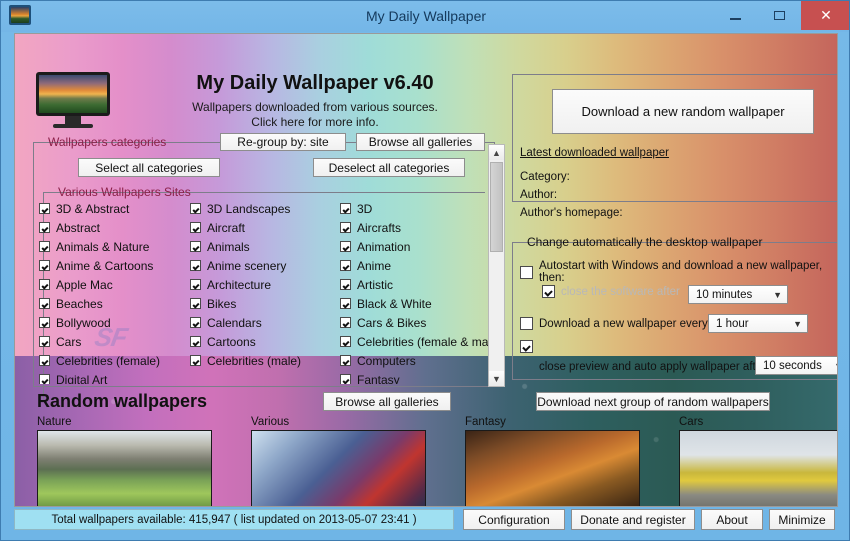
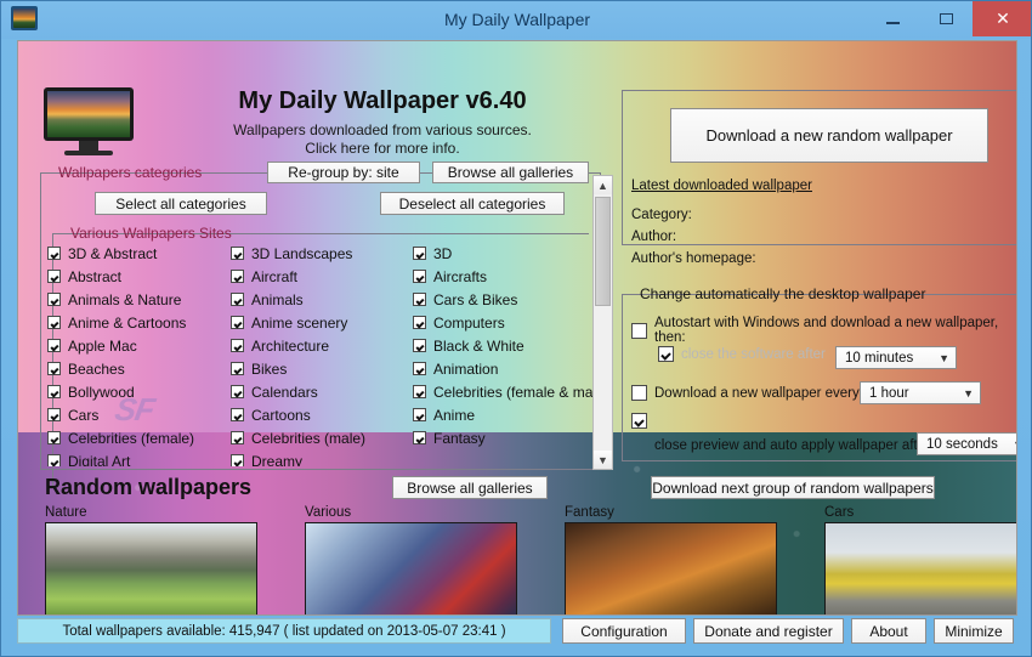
  My Daily Wallpaper
  ✕
  My Daily Wallpaper v6.40
  Wallpapers downloaded from various sources.
  Click here for more info.
  Wallpapers categories
  Various Wallpapers Sites
  Re-group by: site
  Browse all galleries
  Select all categories
  Deselect all categories
  3D & Abstract
  Abstract
  Animals & Nature
  Anime & Cartoons
  Apple Mac
  Beaches
  Bollywood
  Cars
  Celebrities (female)
  Digital Art
  3D Landscapes
  Aircraft
  Animals
  Anime scenery
  Architecture
  Bikes
  Calendars
  Cartoons
  Celebrities (male)
+ Dreamy
  3D
  Aircrafts
- Animation
+ Cars & Bikes
- Anime
+ Computers
- Artistic
  Black & White
- Cars & Bikes
+ Animation
  Celebrities (female & ma
- Computers
+ Anime
  Fantasy
  ▲
  ▼
  Download a new random wallpaper
  Latest downloaded wallpaper
  Category:
  Author:
  Author's homepage:
  Change automatically the desktop wallpaper
  Autostart with Windows and download a new wallpaper, then:
  close the software after
  10 minutes
  ▼
  Download a new wallpaper every
  1 hour
  ▼
  close preview and auto apply wallpaper af
  10 seconds
  Random wallpapers
  Browse all galleries
  Download next group of random wallpapers
  Nature
  Various
  Fantasy
  Cars
  Total wallpapers available: 415,947 ( list updated on 2013-05-07 23:41 )
  Configuration
  Donate and register
  About
  Minimize
